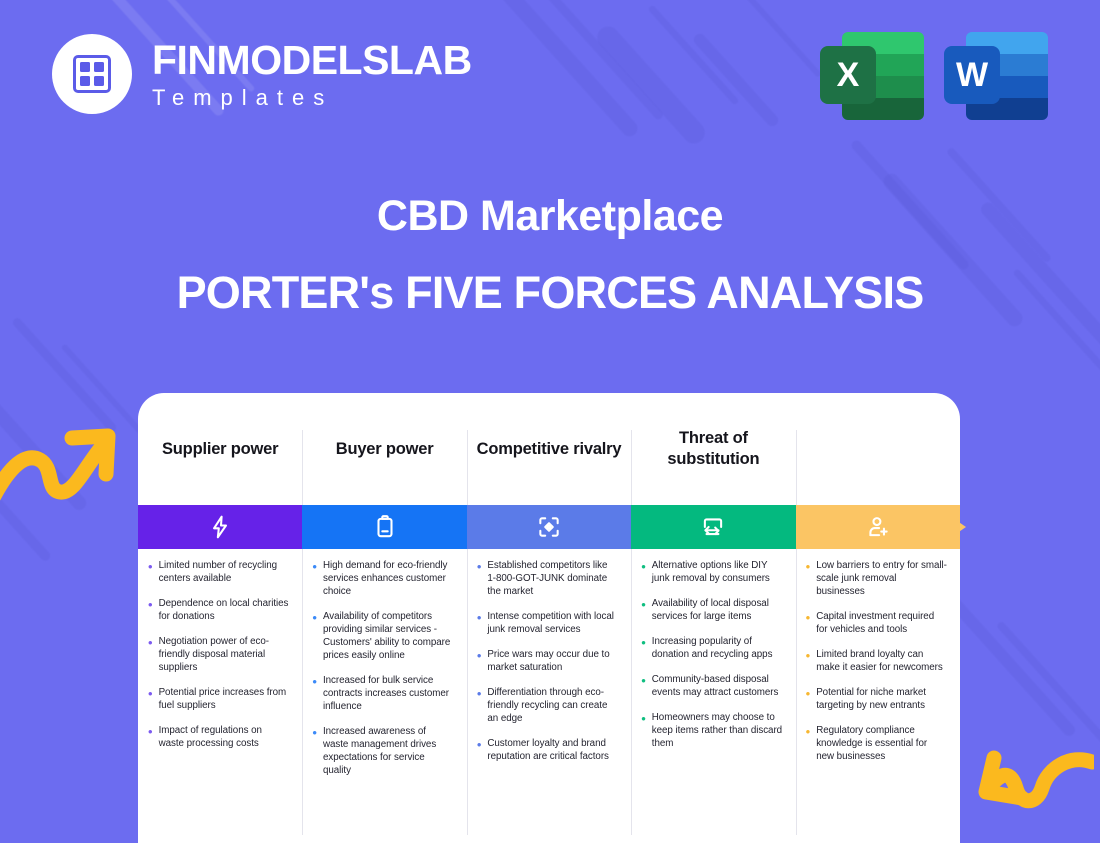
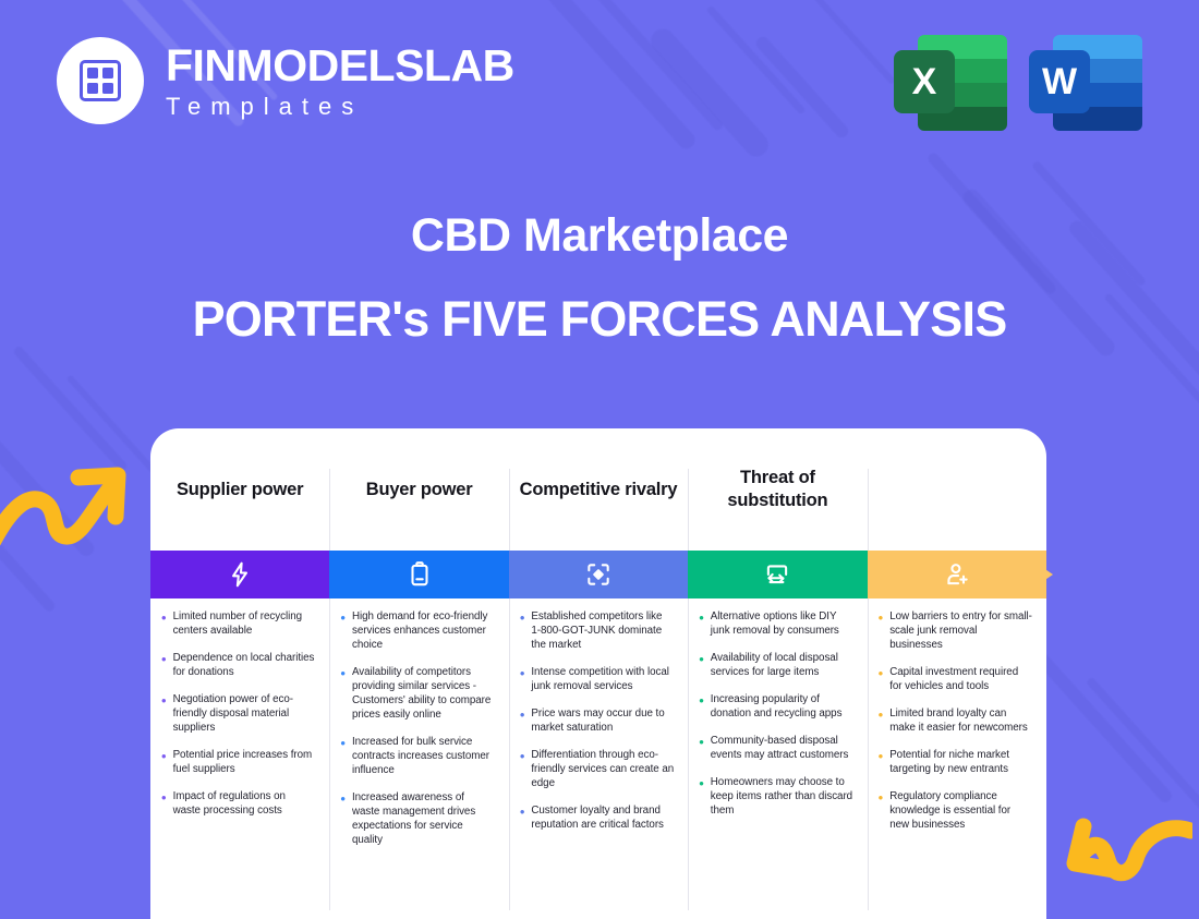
  FINMODELSLAB
  Templates
  X
  W
  CBD Marketplace
  PORTER's FIVE FORCES ANALYSIS
  Supplier power
  •
  Limited number of recycling centers available
  •
  Dependence on local charities for donations
  •
  Negotiation power of eco-friendly disposal material suppliers
  •
  Potential price increases from fuel suppliers
  •
  Impact of regulations on waste processing costs
  Buyer power
  •
  High demand for eco-friendly services enhances customer choice
  •
  Availability of competitors providing similar services - Customers' ability to compare prices easily online
  •
  Increased for bulk service contracts increases customer influence
  •
  Increased awareness of waste management drives expectations for service quality
  Competitive rivalry
  •
  Established competitors like 1-800-GOT-JUNK dominate the market
  •
  Intense competition with local junk removal services
  •
  Price wars may occur due to market saturation
  •
- Differentiation through eco-friendly recycling can create an edge
+ Differentiation through eco-friendly services can create an edge
  •
  Customer loyalty and brand reputation are critical factors
  Threat of substitution
  •
  Alternative options like DIY junk removal by consumers
  •
  Availability of local disposal services for large items
  •
  Increasing popularity of donation and recycling apps
  •
  Community-based disposal events may attract customers
  •
  Homeowners may choose to keep items rather than discard them
  •
  Low barriers to entry for small-scale junk removal businesses
  •
  Capital investment required for vehicles and tools
  •
  Limited brand loyalty can make it easier for newcomers
  •
  Potential for niche market targeting by new entrants
  •
  Regulatory compliance knowledge is essential for new businesses
